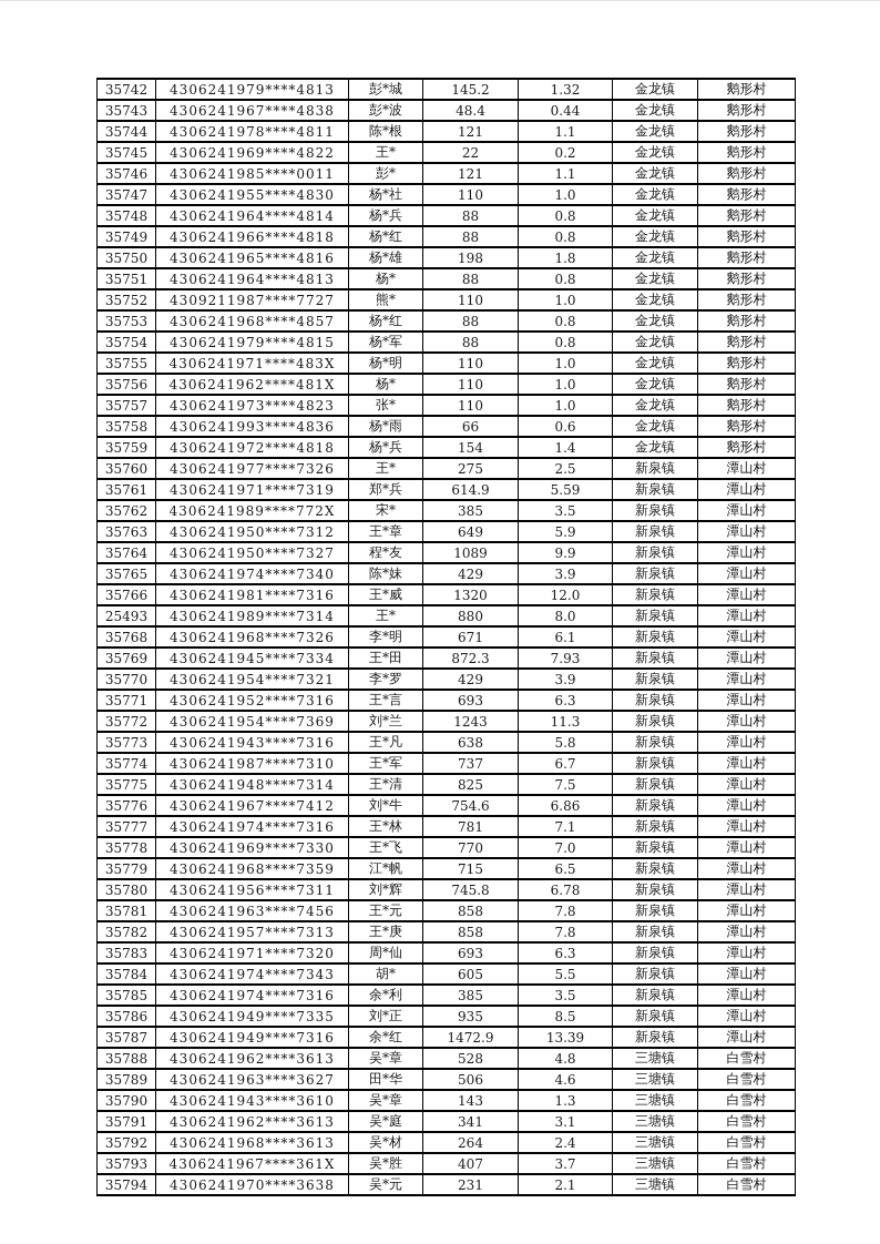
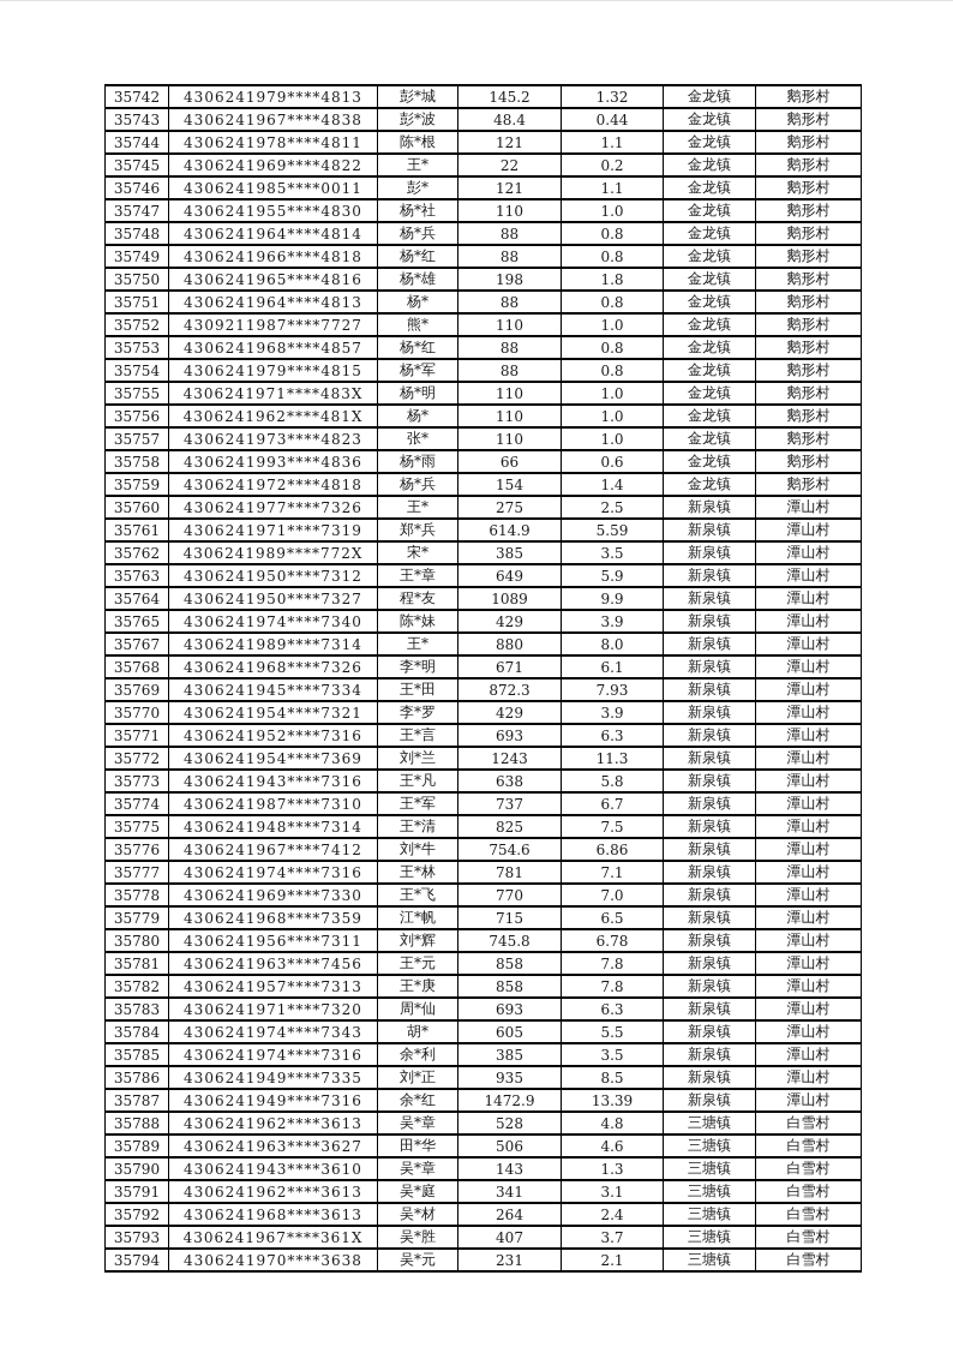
  35742	4306241979****4813	彭*城	145.2	1.32	金龙镇	鹅形村
  35743	4306241967****4838	彭*波	48.4	0.44	金龙镇	鹅形村
  35744	4306241978****4811	陈*根	121	1.1	金龙镇	鹅形村
  35745	4306241969****4822	王*	22	0.2	金龙镇	鹅形村
  35746	4306241985****0011	彭*	121	1.1	金龙镇	鹅形村
  35747	4306241955****4830	杨*社	110	1.0	金龙镇	鹅形村
  35748	4306241964****4814	杨*兵	88	0.8	金龙镇	鹅形村
  35749	4306241966****4818	杨*红	88	0.8	金龙镇	鹅形村
  35750	4306241965****4816	杨*雄	198	1.8	金龙镇	鹅形村
  35751	4306241964****4813	杨*	88	0.8	金龙镇	鹅形村
  35752	4309211987****7727	熊*	110	1.0	金龙镇	鹅形村
  35753	4306241968****4857	杨*红	88	0.8	金龙镇	鹅形村
  35754	4306241979****4815	杨*军	88	0.8	金龙镇	鹅形村
  35755	4306241971****483X	杨*明	110	1.0	金龙镇	鹅形村
  35756	4306241962****481X	杨*	110	1.0	金龙镇	鹅形村
  35757	4306241973****4823	张*	110	1.0	金龙镇	鹅形村
  35758	4306241993****4836	杨*雨	66	0.6	金龙镇	鹅形村
  35759	4306241972****4818	杨*兵	154	1.4	金龙镇	鹅形村
  35760	4306241977****7326	王*	275	2.5	新泉镇	潭山村
  35761	4306241971****7319	郑*兵	614.9	5.59	新泉镇	潭山村
  35762	4306241989****772X	宋*	385	3.5	新泉镇	潭山村
  35763	4306241950****7312	王*章	649	5.9	新泉镇	潭山村
  35764	4306241950****7327	程*友	1089	9.9	新泉镇	潭山村
  35765	4306241974****7340	陈*妹	429	3.9	新泉镇	潭山村
- 35766	4306241981****7316	王*威	1320	12.0	新泉镇	潭山村
- 25493	4306241989****7314	王*	880	8.0	新泉镇	潭山村
+ 35767	4306241989****7314	王*	880	8.0	新泉镇	潭山村
  35768	4306241968****7326	李*明	671	6.1	新泉镇	潭山村
  35769	4306241945****7334	王*田	872.3	7.93	新泉镇	潭山村
  35770	4306241954****7321	李*罗	429	3.9	新泉镇	潭山村
  35771	4306241952****7316	王*言	693	6.3	新泉镇	潭山村
  35772	4306241954****7369	刘*兰	1243	11.3	新泉镇	潭山村
  35773	4306241943****7316	王*凡	638	5.8	新泉镇	潭山村
  35774	4306241987****7310	王*军	737	6.7	新泉镇	潭山村
  35775	4306241948****7314	王*清	825	7.5	新泉镇	潭山村
  35776	4306241967****7412	刘*牛	754.6	6.86	新泉镇	潭山村
  35777	4306241974****7316	王*林	781	7.1	新泉镇	潭山村
  35778	4306241969****7330	王*飞	770	7.0	新泉镇	潭山村
  35779	4306241968****7359	江*帆	715	6.5	新泉镇	潭山村
  35780	4306241956****7311	刘*辉	745.8	6.78	新泉镇	潭山村
  35781	4306241963****7456	王*元	858	7.8	新泉镇	潭山村
  35782	4306241957****7313	王*庚	858	7.8	新泉镇	潭山村
  35783	4306241971****7320	周*仙	693	6.3	新泉镇	潭山村
  35784	4306241974****7343	胡*	605	5.5	新泉镇	潭山村
  35785	4306241974****7316	余*利	385	3.5	新泉镇	潭山村
  35786	4306241949****7335	刘*正	935	8.5	新泉镇	潭山村
  35787	4306241949****7316	余*红	1472.9	13.39	新泉镇	潭山村
  35788	4306241962****3613	吴*章	528	4.8	三塘镇	白雪村
  35789	4306241963****3627	田*华	506	4.6	三塘镇	白雪村
  35790	4306241943****3610	吴*章	143	1.3	三塘镇	白雪村
  35791	4306241962****3613	吴*庭	341	3.1	三塘镇	白雪村
  35792	4306241968****3613	吴*材	264	2.4	三塘镇	白雪村
  35793	4306241967****361X	吴*胜	407	3.7	三塘镇	白雪村
  35794	4306241970****3638	吴*元	231	2.1	三塘镇	白雪村
